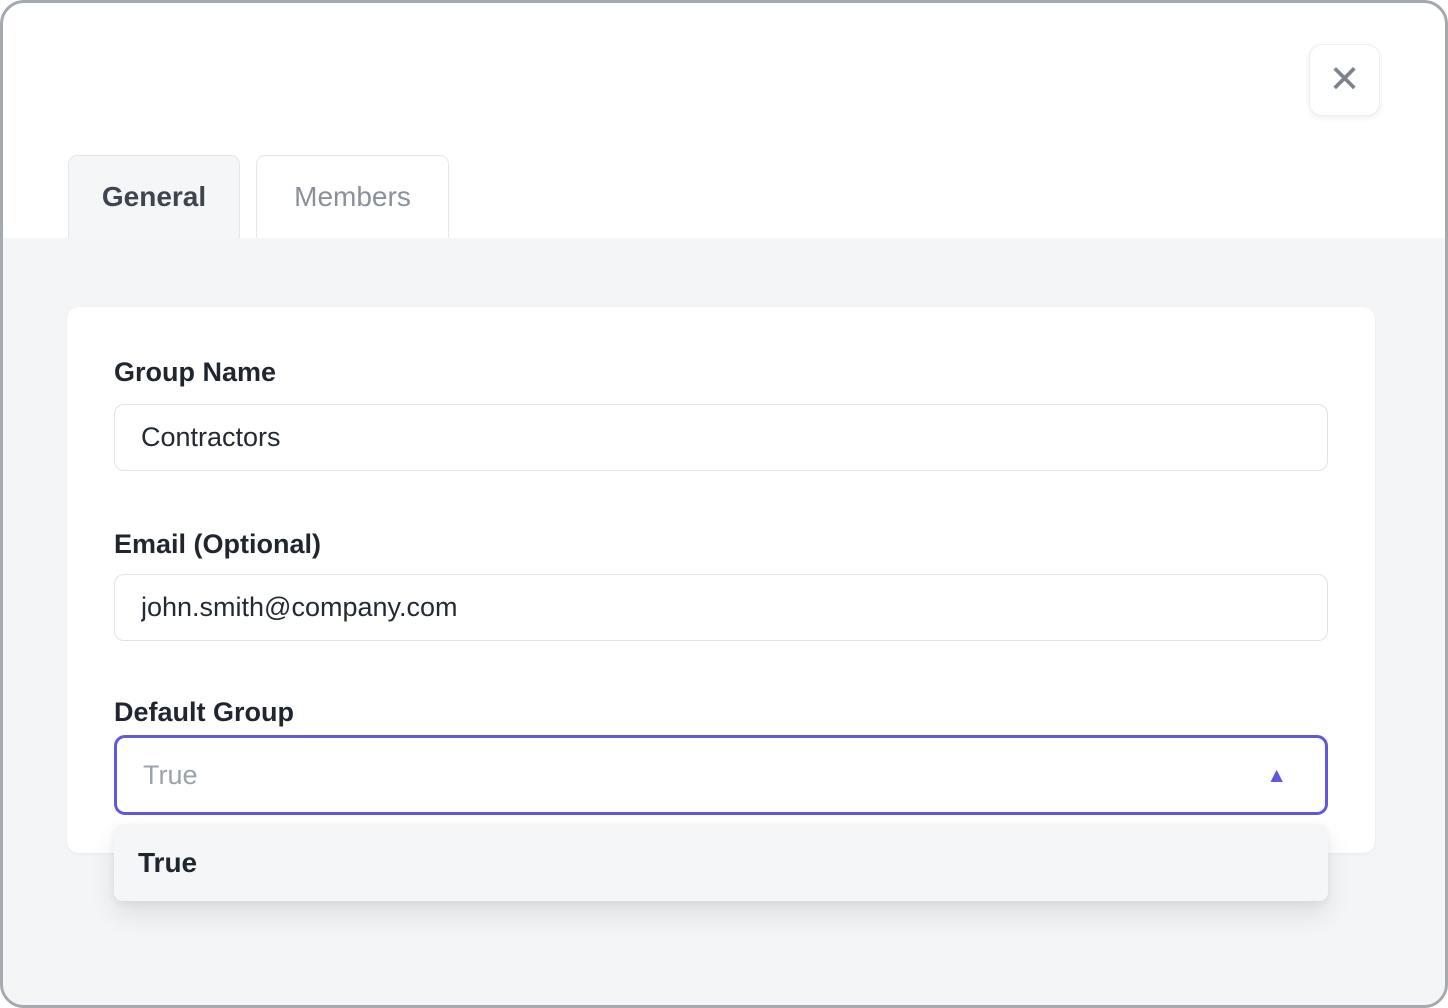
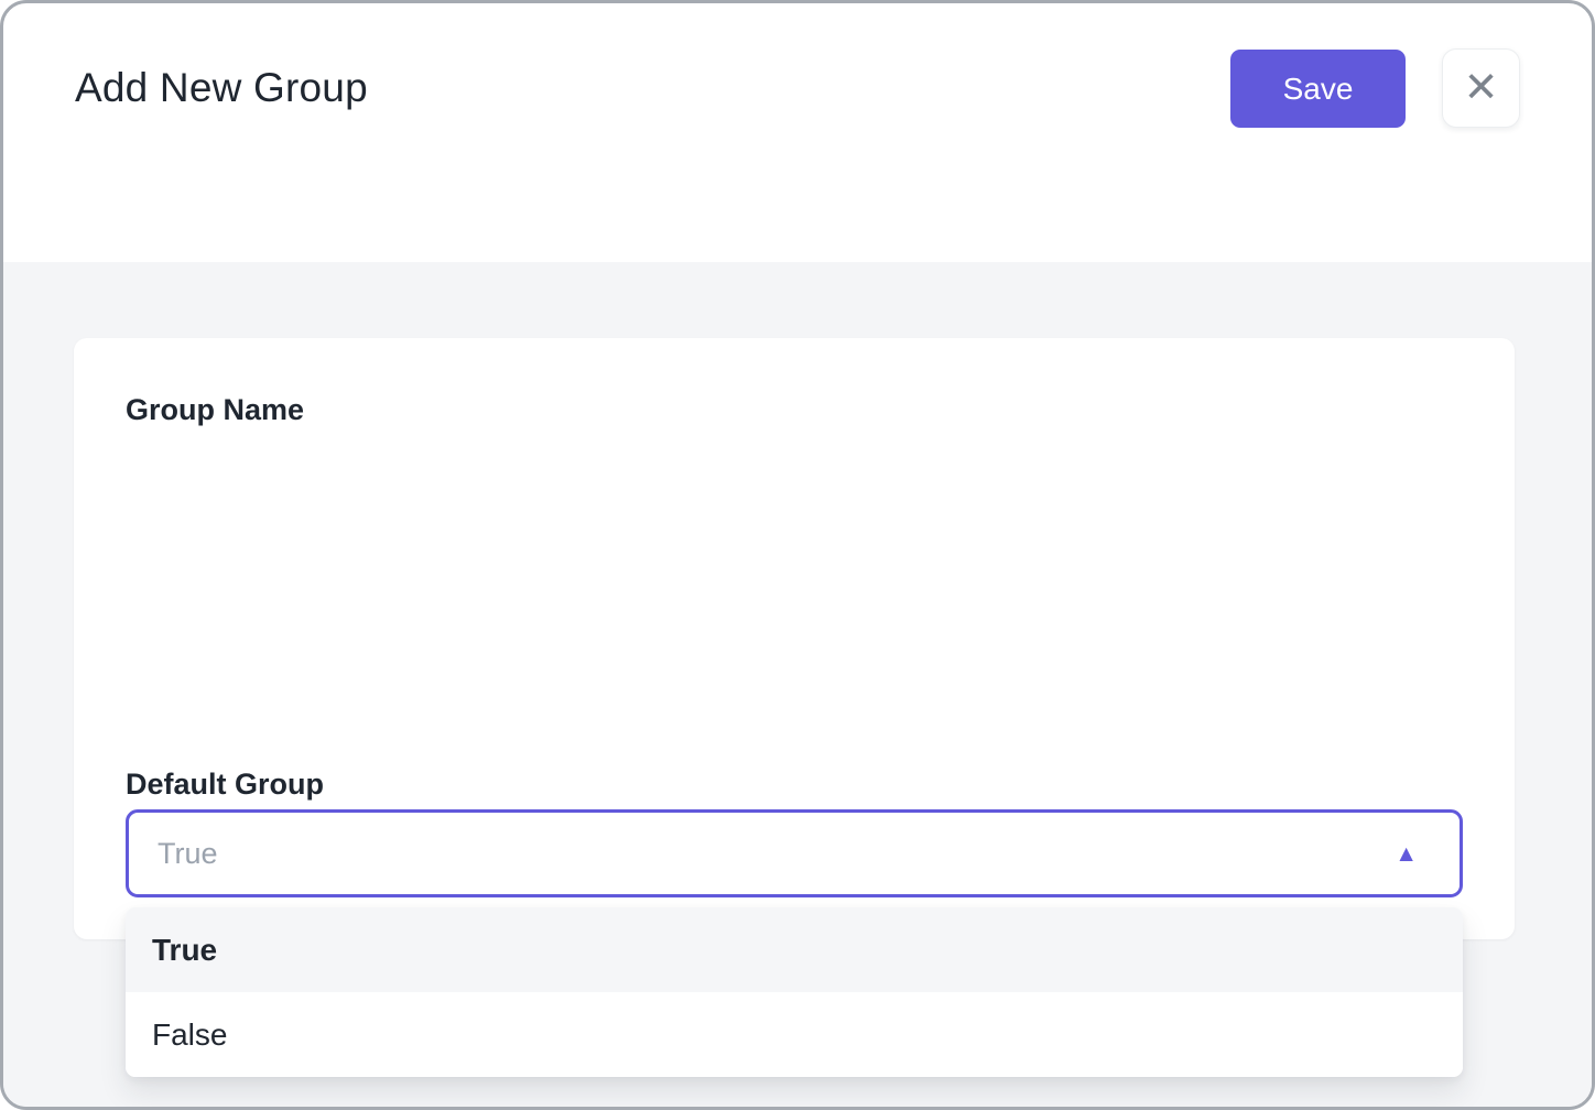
+ Add New Group
+ Save
  ✕
- General
- Members
  Group Name
- Contractors
- Email (Optional)
- john.smith@company.com
  Default Group
  True
  ▲
  True
+ False
